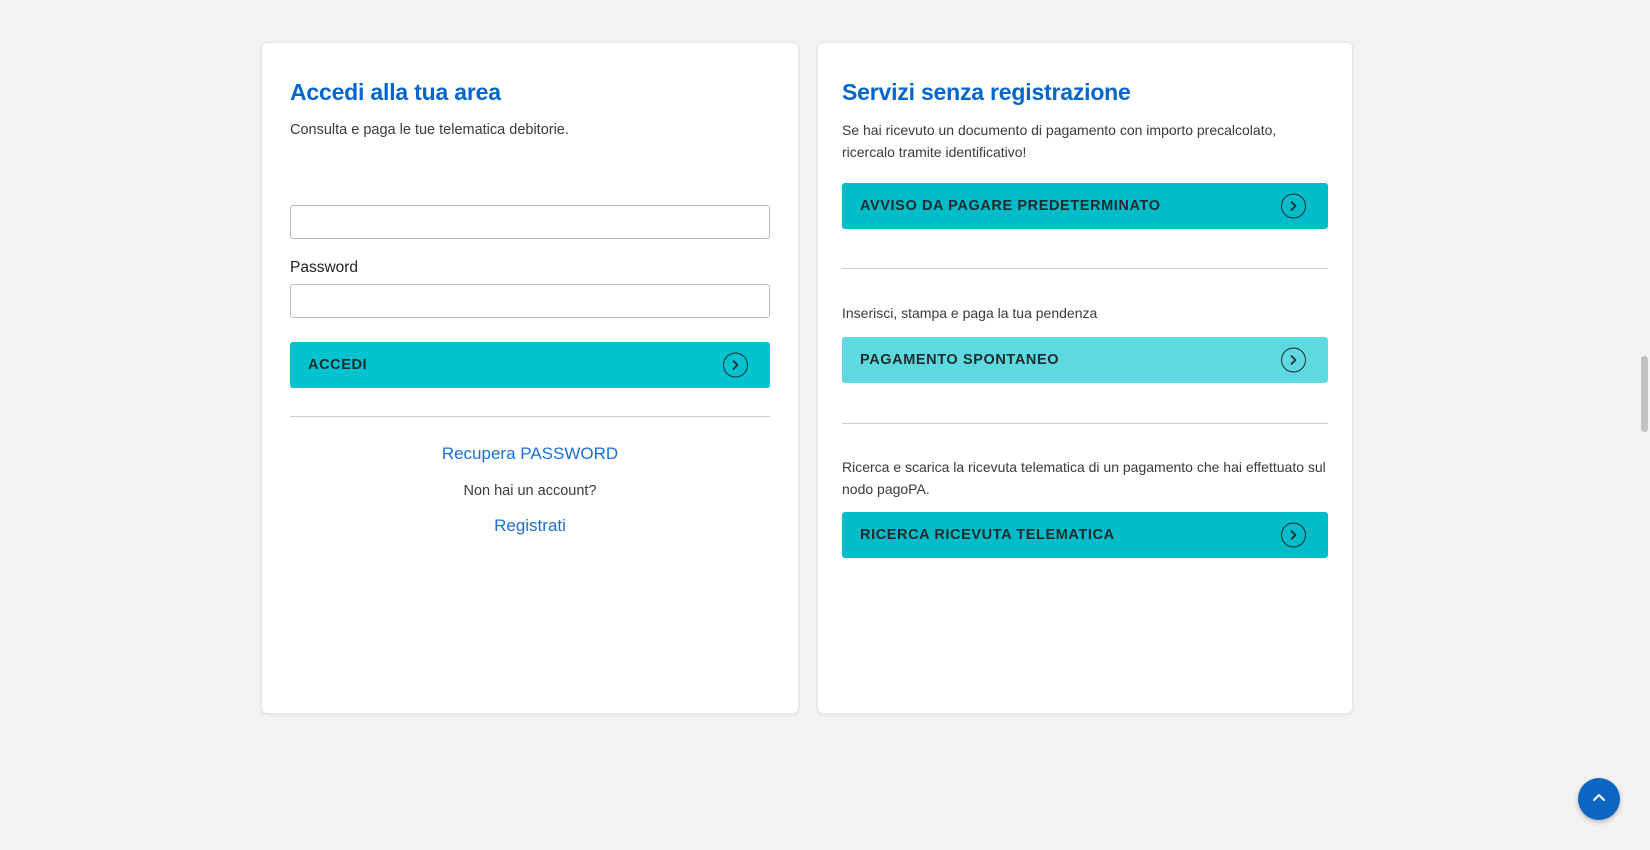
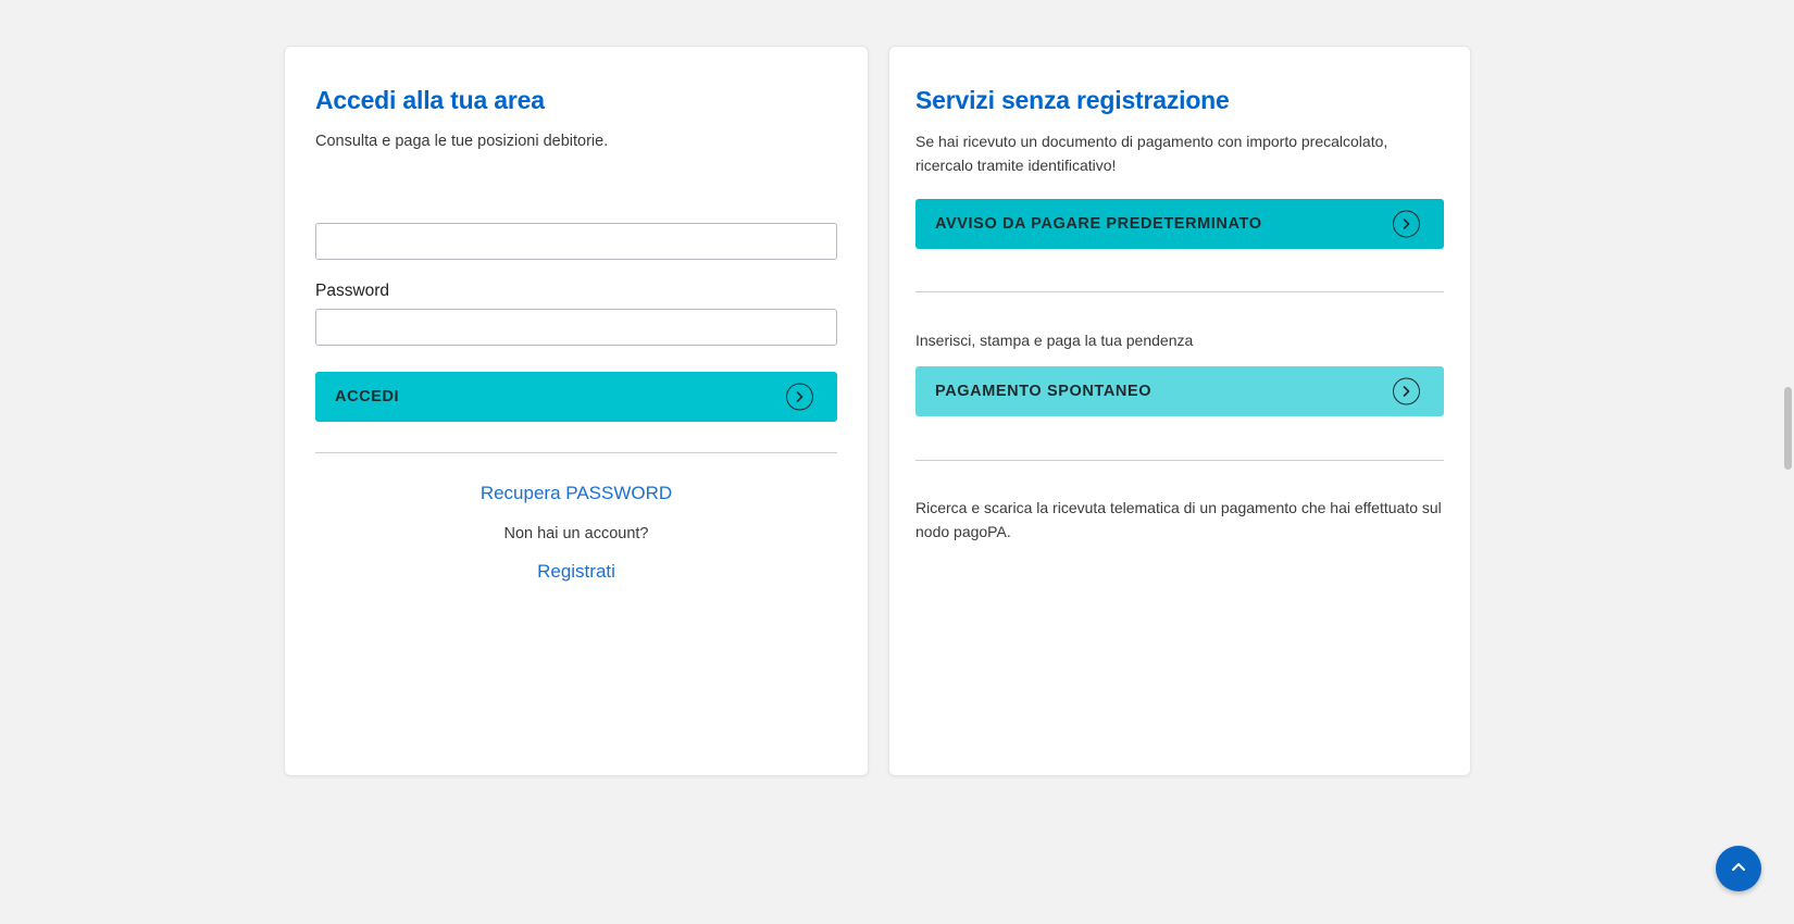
  Accedi alla tua area
- Consulta e paga le tue telematica debitorie.
+ Consulta e paga le tue posizioni debitorie.
  Password
  ACCEDI
  Recupera PASSWORD
  Non hai un account?
  Registrati
  Servizi senza registrazione
  Se hai ricevuto un documento di pagamento con importo precalcolato, ricercalo tramite identificativo!
  AVVISO DA PAGARE PREDETERMINATO
  Inserisci, stampa e paga la tua pendenza
  PAGAMENTO SPONTANEO
  Ricerca e scarica la ricevuta telematica di un pagamento che hai effettuato sul nodo pagoPA.
- RICERCA RICEVUTA TELEMATICA
